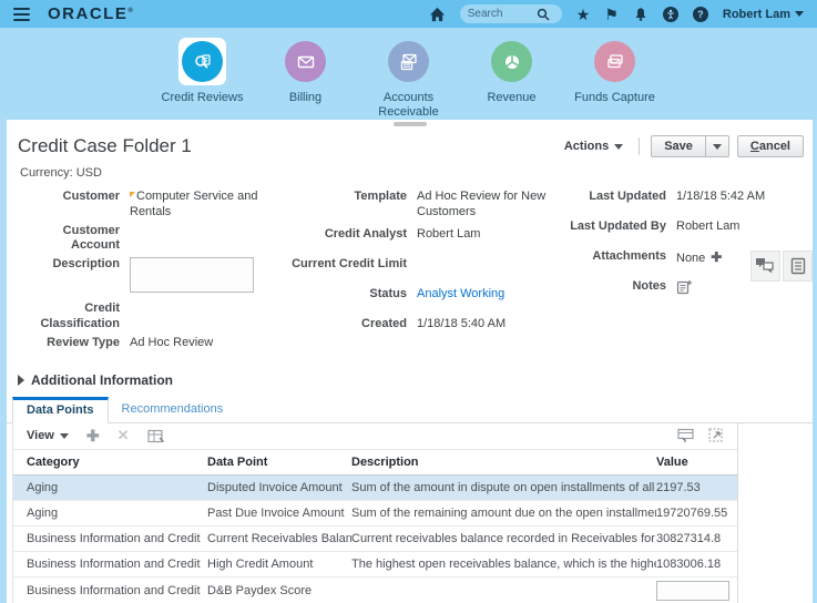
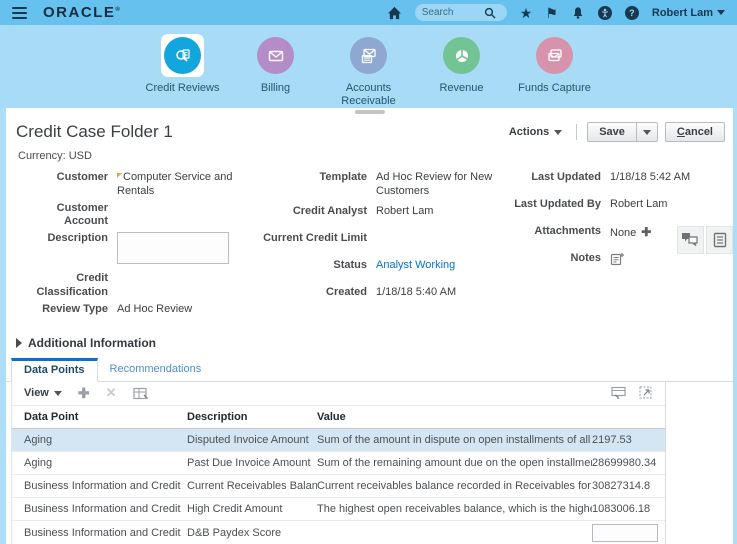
  ORACLE
  Search
  ★
  ⚑
  ?
  Robert Lam
  Credit Reviews
  Billing
  Accounts Receivable
  Revenue
  Funds Capture
  Credit Case Folder 1
  Actions
  Save
  Cancel
  Currency: USD
  Customer
  Computer Service and Rentals
  Customer Account
  Description
  Credit Classification
  Review Type
  Ad Hoc Review
  Template
  Ad Hoc Review for New Customers
  Credit Analyst
  Robert Lam
  Current Credit Limit
  Status
  Analyst Working
  Created
  1/18/18 5:40 AM
  Last Updated
  1/18/18 5:42 AM
  Last Updated By
  Robert Lam
  Attachments
  None ✚
  Notes
  Additional Information
  Data Points
  Recommendations
  View
  ✚
  ✕
- Category
  Data Point
  Description
  Value
  Aging
  Disputed Invoice Amount
  Sum of the amount in dispute on open installments of all
  2197.53
  Aging
  Past Due Invoice Amount
  Sum of the remaining amount due on the open installme
- 19720769.55
+ 28699980.34
  Business Information and Credit
  Current Receivables Balan
  Current receivables balance recorded in Receivables for
  30827314.8
  Business Information and Credit
  High Credit Amount
  The highest open receivables balance, which is the high
  1083006.18
  Business Information and Credit
  D&B Paydex Score
